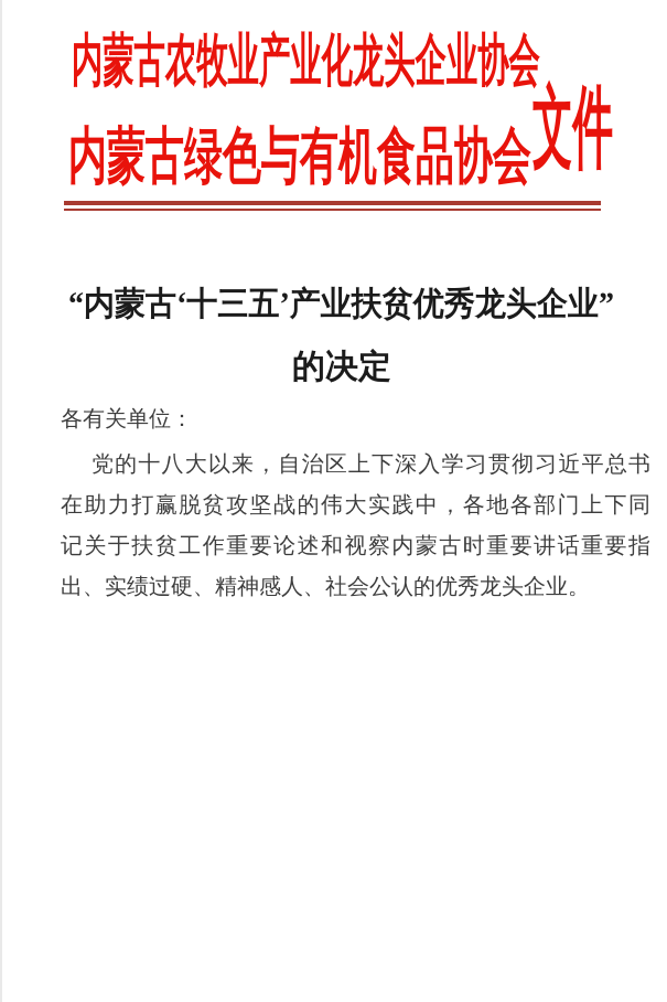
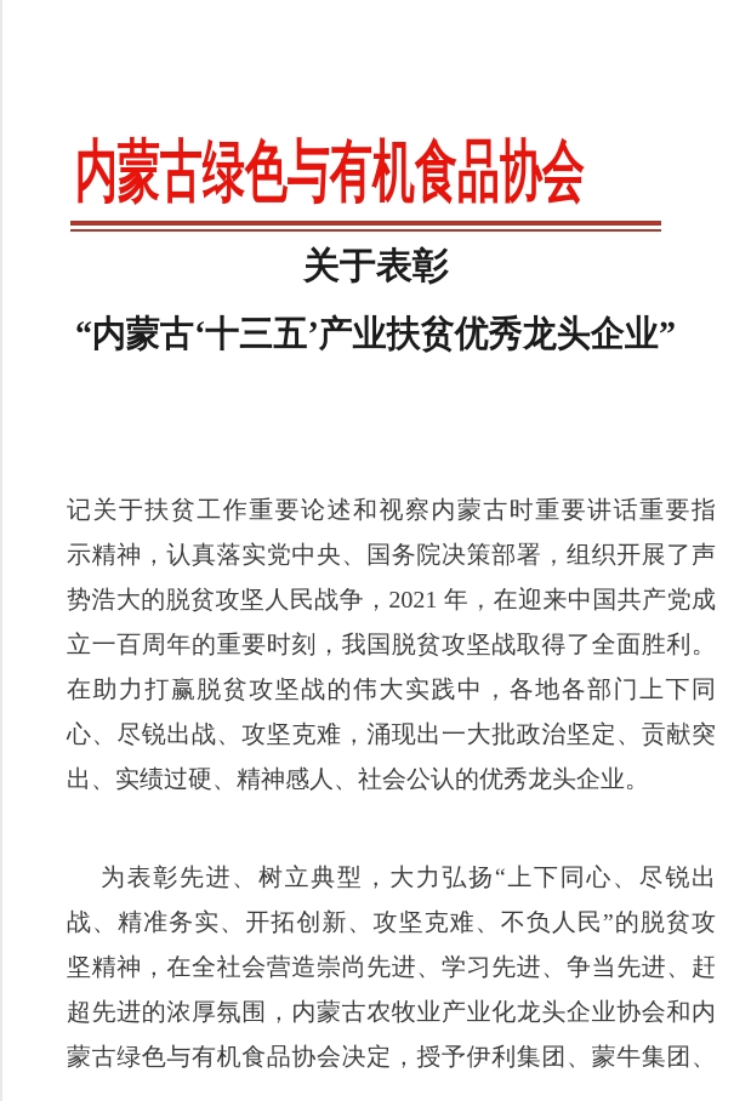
- 内蒙古农牧业产业化龙头企业协会
- 文件
  内蒙古绿色与有机食品协会
+ 关于表彰
  “内蒙古‘十三五’产业扶贫优秀龙头企业”
- 的决定
- 各有关单位：
- 党的十八大以来，自治区上下深入学习贯彻习近平总书
- 在助力打赢脱贫攻坚战的伟大实践中，各地各部门上下同
+ 记关于扶贫工作重要论述和视察内蒙古时重要讲话重要指
+ 示精神，认真落实党中央、国务院决策部署，组织开展了声
+ 势浩大的脱贫攻坚人民战争，2021 年，在迎来中国共产党成
+ 立一百周年的重要时刻，我国脱贫攻坚战取得了全面胜利。
- 记关于扶贫工作重要论述和视察内蒙古时重要讲话重要指
+ 在助力打赢脱贫攻坚战的伟大实践中，各地各部门上下同
+ 心、尽锐出战、攻坚克难，涌现出一大批政治坚定、贡献突
  出、实绩过硬、精神感人、社会公认的优秀龙头企业。
+ 为表彰先进、树立典型，大力弘扬“上下同心、尽锐出
+ 战、精准务实、开拓创新、攻坚克难、不负人民”的脱贫攻
+ 坚精神，在全社会营造崇尚先进、学习先进、争当先进、赶
+ 超先进的浓厚氛围，内蒙古农牧业产业化龙头企业协会和内
+ 蒙古绿色与有机食品协会决定，授予伊利集团、蒙牛集团、
